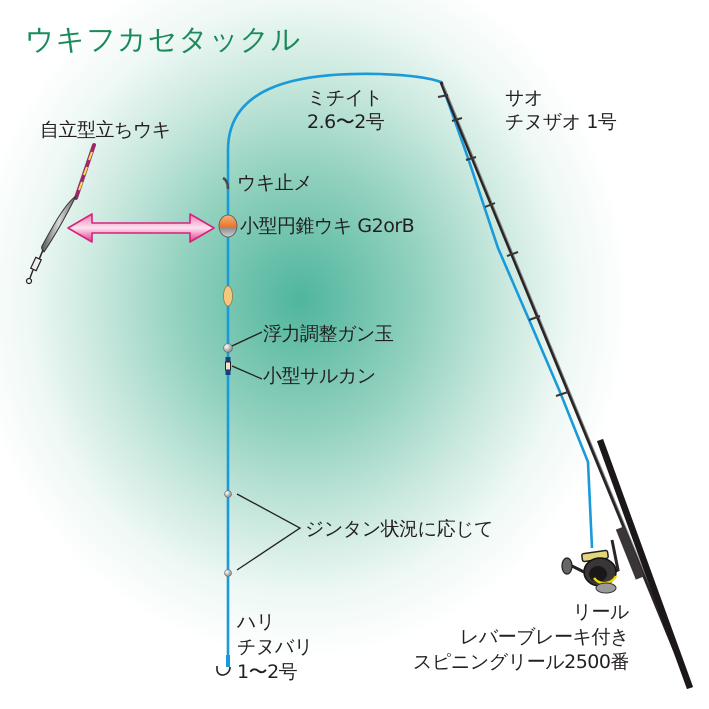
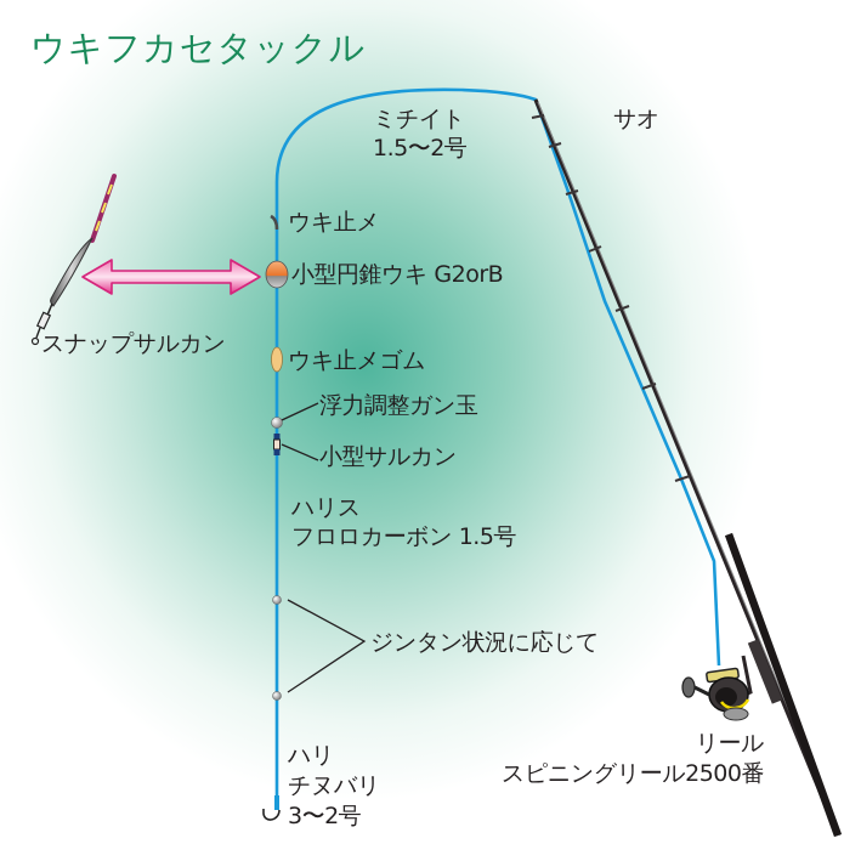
  ウキフカセタックル
  ミチイト
- 2.6〜2号
+ 1.5〜2号
  サオ
- チヌザオ 1号
- 自立型立ちウキ
  ウキ止メ
  小型円錐ウキ G2orB
+ スナップサルカン
+ ウキ止メゴム
  浮力調整ガン玉
  小型サルカン
+ ハリス
+ フロロカーボン 1.5号
  ジンタン状況に応じて
  ハリ
  チヌバリ
- 1〜2号
+ 3〜2号
  リール
- レバーブレーキ付き
  スピニングリール2500番
